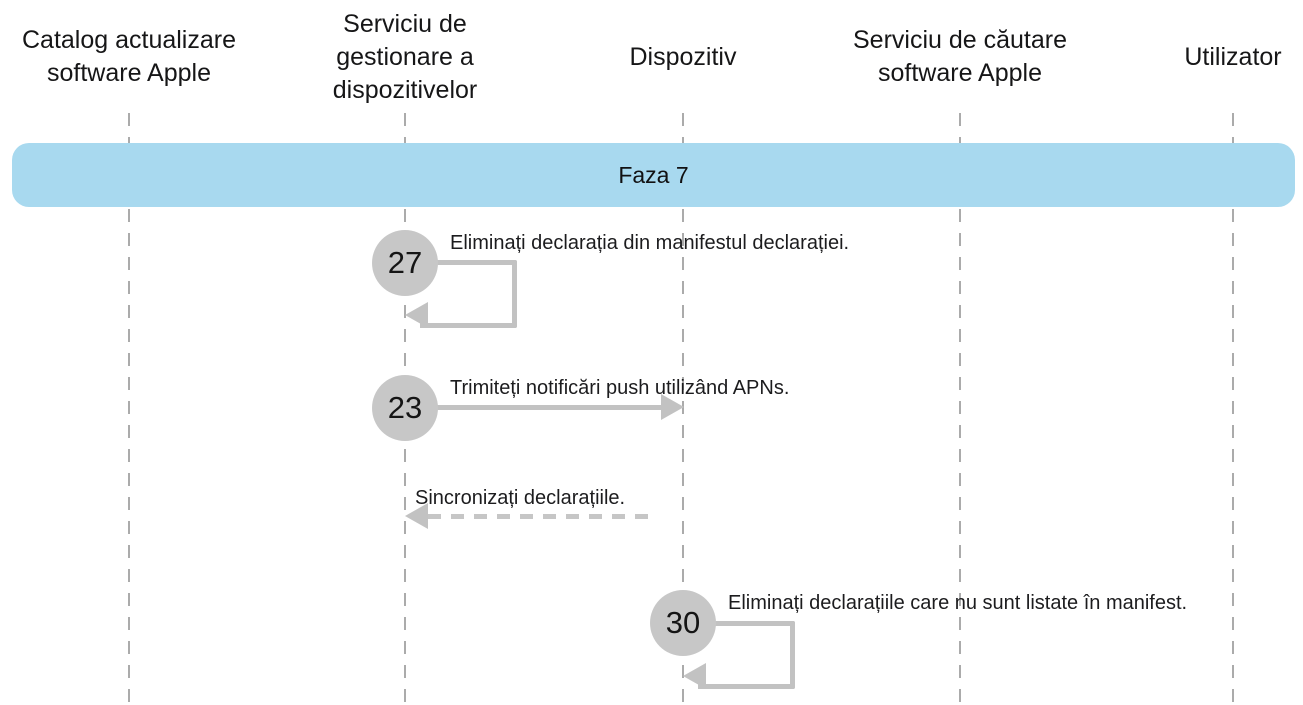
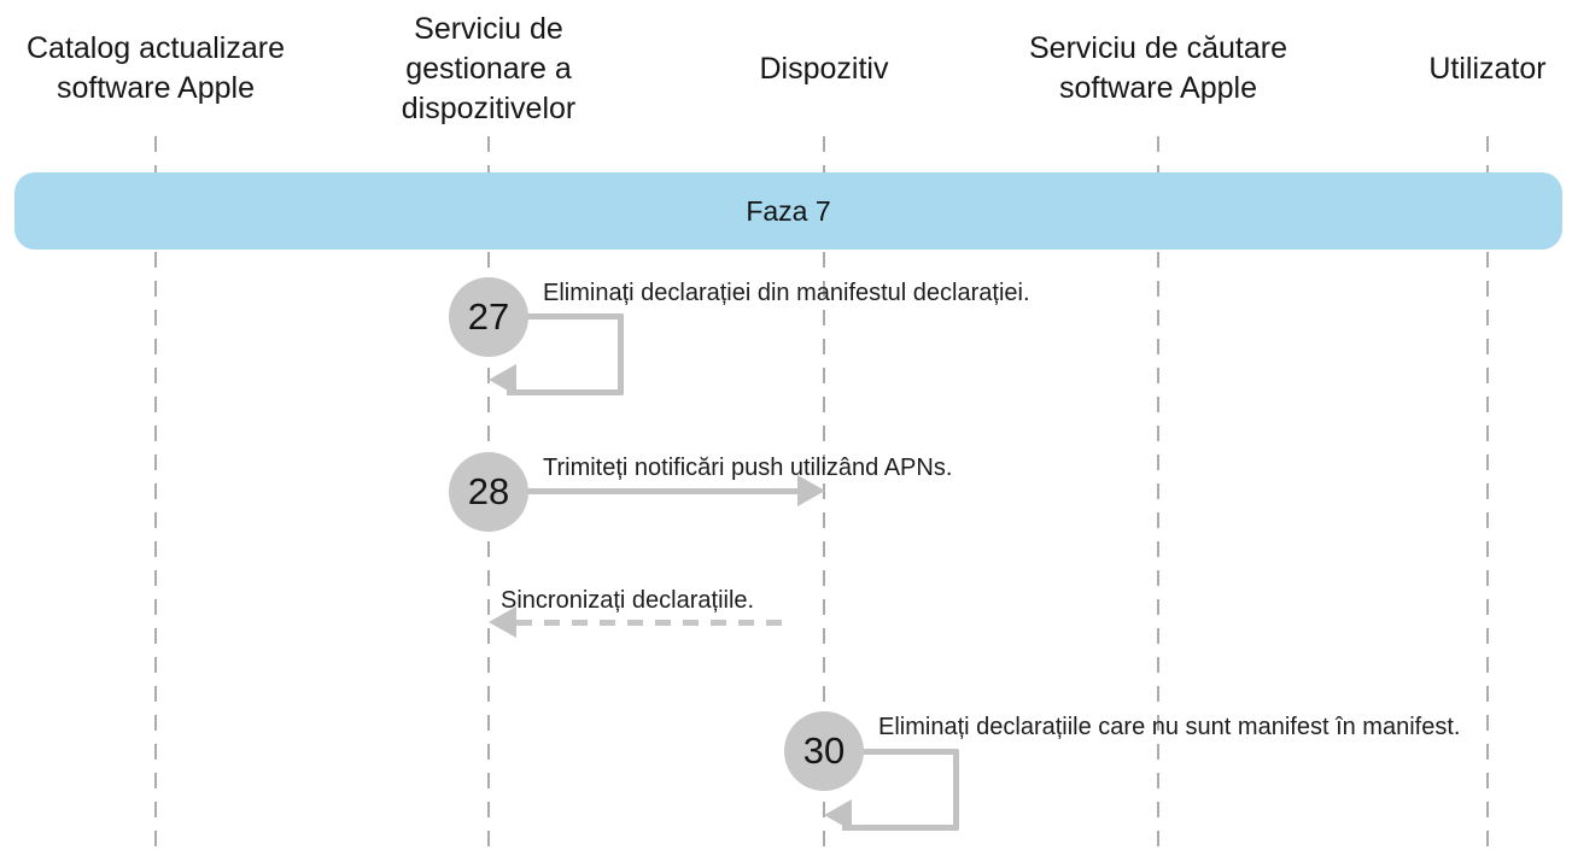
  Catalog actualizare software Apple
  Serviciu de gestionare a dispozitivelor
  Dispozitiv
  Serviciu de căutare software Apple
  Utilizator
  Faza 7
  27
- Eliminați declarația din manifestul declarației.
+ Eliminați declarației din manifestul declarației.
- 23
+ 28
  Trimiteți notificări push utilizând APNs.
  Sincronizați declarațiile.
  30
- Eliminați declarațiile care nu sunt listate în manifest.
+ Eliminați declarațiile care nu sunt manifest în manifest.
